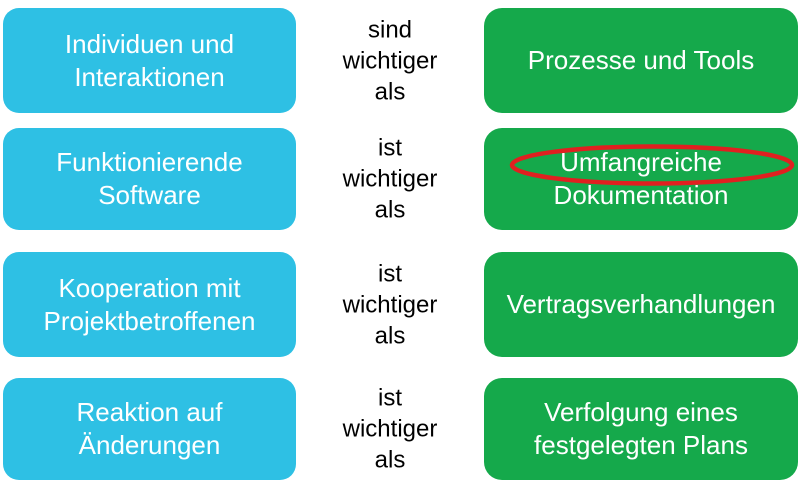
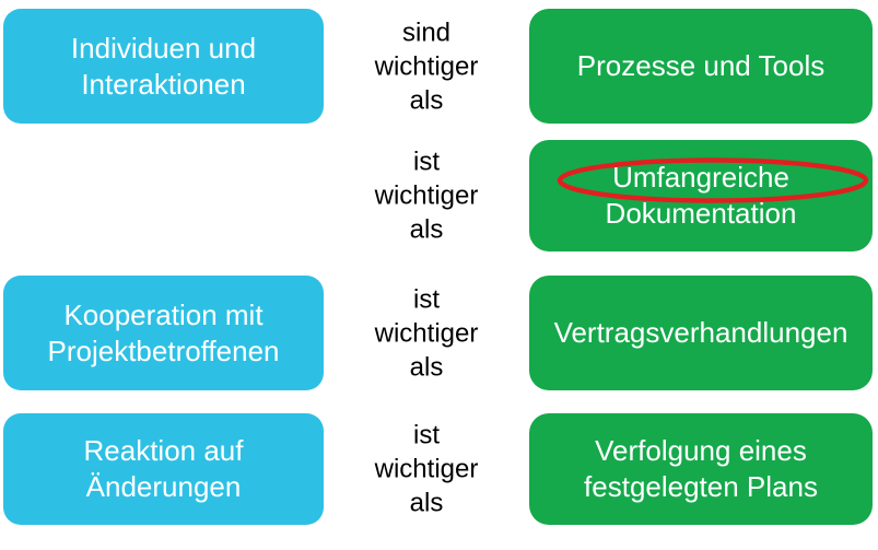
  Individuen und
  Interaktionen
  sind
  wichtiger
  als
  Prozesse und Tools
- Funktionierende
- Software
  ist
  wichtiger
  als
  Umfangreiche
  Dokumentation
  Kooperation mit
  Projektbetroffenen
  ist
  wichtiger
  als
  Vertragsverhandlungen
  Reaktion auf
  Änderungen
  ist
  wichtiger
  als
  Verfolgung eines
  festgelegten Plans
